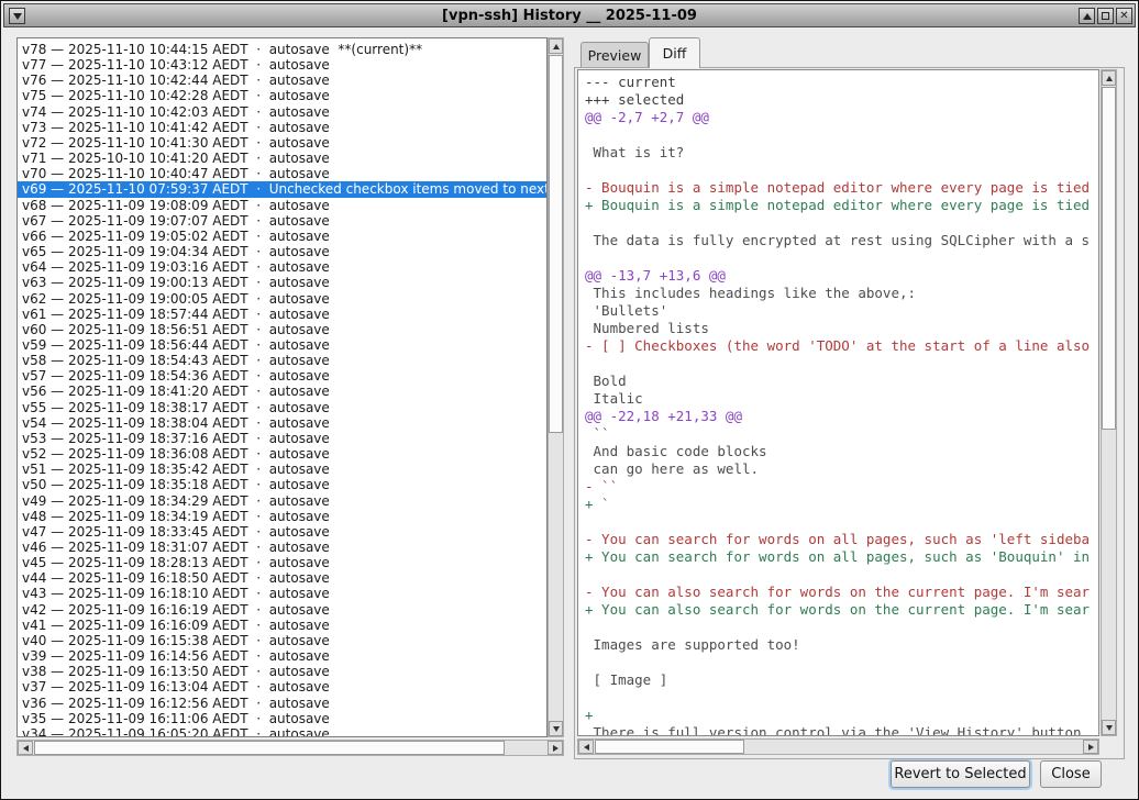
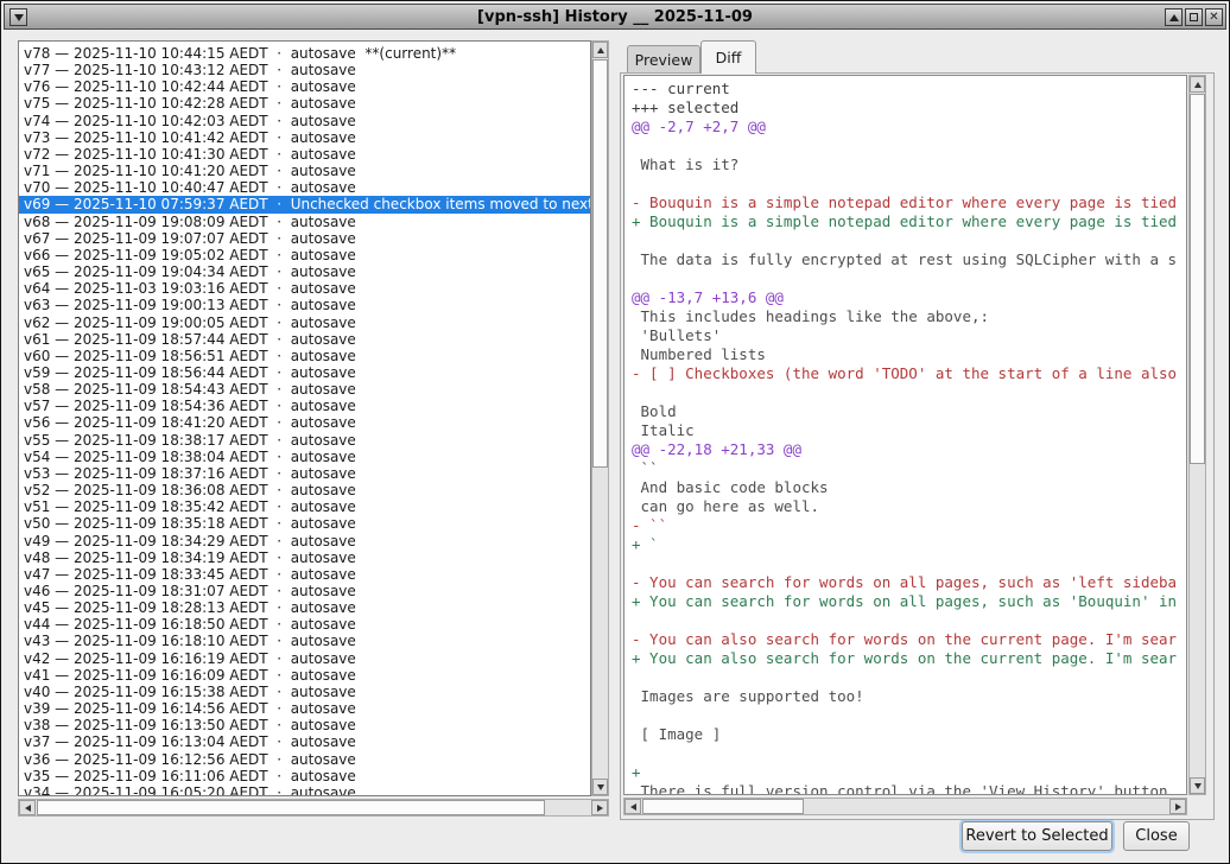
  [vpn-ssh] History __ 2025-11-09
  ✕
  v78 — 2025-11-10 10:44:15 AEDT · autosave **(current)**
  v77 — 2025-11-10 10:43:12 AEDT · autosave
  v76 — 2025-11-10 10:42:44 AEDT · autosave
  v75 — 2025-11-10 10:42:28 AEDT · autosave
  v74 — 2025-11-10 10:42:03 AEDT · autosave
  v73 — 2025-11-10 10:41:42 AEDT · autosave
  v72 — 2025-11-10 10:41:30 AEDT · autosave
- v71 — 2025-10-10 10:41:20 AEDT · autosave
+ v71 — 2025-11-10 10:41:20 AEDT · autosave
  v70 — 2025-11-10 10:40:47 AEDT · autosave
  v69 — 2025-11-10 07:59:37 AEDT · Unchecked checkbox items moved to nex
  v68 — 2025-11-09 19:08:09 AEDT · autosave
  v67 — 2025-11-09 19:07:07 AEDT · autosave
  v66 — 2025-11-09 19:05:02 AEDT · autosave
  v65 — 2025-11-09 19:04:34 AEDT · autosave
- v64 — 2025-11-09 19:03:16 AEDT · autosave
+ v64 — 2025-11-03 19:03:16 AEDT · autosave
  v63 — 2025-11-09 19:00:13 AEDT · autosave
  v62 — 2025-11-09 19:00:05 AEDT · autosave
  v61 — 2025-11-09 18:57:44 AEDT · autosave
  v60 — 2025-11-09 18:56:51 AEDT · autosave
  v59 — 2025-11-09 18:56:44 AEDT · autosave
  v58 — 2025-11-09 18:54:43 AEDT · autosave
  v57 — 2025-11-09 18:54:36 AEDT · autosave
  v56 — 2025-11-09 18:41:20 AEDT · autosave
  v55 — 2025-11-09 18:38:17 AEDT · autosave
  v54 — 2025-11-09 18:38:04 AEDT · autosave
  v53 — 2025-11-09 18:37:16 AEDT · autosave
  v52 — 2025-11-09 18:36:08 AEDT · autosave
  v51 — 2025-11-09 18:35:42 AEDT · autosave
  v50 — 2025-11-09 18:35:18 AEDT · autosave
  v49 — 2025-11-09 18:34:29 AEDT · autosave
  v48 — 2025-11-09 18:34:19 AEDT · autosave
  v47 — 2025-11-09 18:33:45 AEDT · autosave
  v46 — 2025-11-09 18:31:07 AEDT · autosave
  v45 — 2025-11-09 18:28:13 AEDT · autosave
  v44 — 2025-11-09 16:18:50 AEDT · autosave
  v43 — 2025-11-09 16:18:10 AEDT · autosave
  v42 — 2025-11-09 16:16:19 AEDT · autosave
  v41 — 2025-11-09 16:16:09 AEDT · autosave
  v40 — 2025-11-09 16:15:38 AEDT · autosave
  v39 — 2025-11-09 16:14:56 AEDT · autosave
  v38 — 2025-11-09 16:13:50 AEDT · autosave
  v37 — 2025-11-09 16:13:04 AEDT · autosave
  v36 — 2025-11-09 16:12:56 AEDT · autosave
  v35 — 2025-11-09 16:11:06 AEDT · autosave
  v34 — 2025-11-09 16:05:20 AEDT · autosave
  Preview
  Diff
  --- current
  +++ selected
  @@ -2,7 +2,7 @@
  What is it?
  - Bouquin is a simple notepad editor where every page is tied
  + Bouquin is a simple notepad editor where every page is tied
  The data is fully encrypted at rest using SQLCipher with a s
  @@ -13,7 +13,6 @@
  This includes headings like the above,:
  'Bullets'
  Numbered lists
  - [ ] Checkboxes (the word 'TODO' at the start of a line also
  Bold
  Italic
  @@ -22,18 +21,33 @@
  ``
  And basic code blocks
  can go here as well.
  - ``
  + `
  - You can search for words on all pages, such as 'left sideba
  + You can search for words on all pages, such as 'Bouquin' in
  - You can also search for words on the current page. I'm sear
  + You can also search for words on the current page. I'm sear
  Images are supported too!
  [ Image ]
  +
  There is full version control via the 'View History' button
  Revert to Selected
  Close
